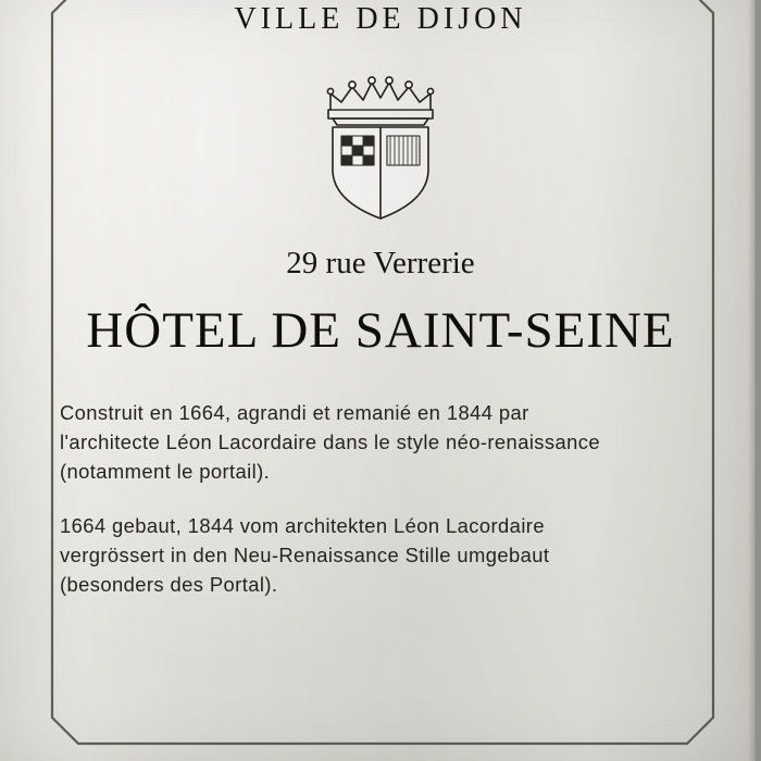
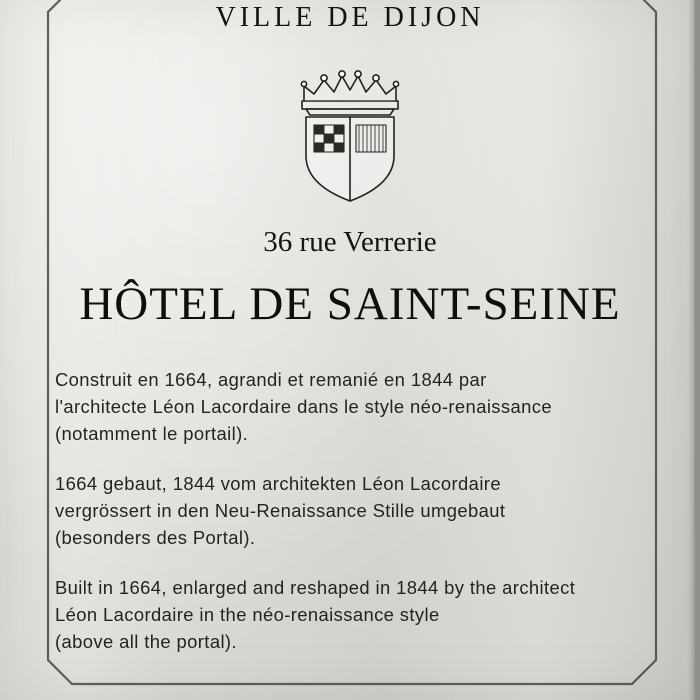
  VILLE DE DIJON
- 29 rue Verrerie
+ 36 rue Verrerie
  HÔTEL DE SAINT-SEINE
  Construit en 1664, agrandi et remanié en 1844 par
  l'architecte Léon Lacordaire dans le style néo-renaissance
  (notamment le portail).
  1664 gebaut, 1844 vom architekten Léon Lacordaire
  vergrössert in den Neu-Renaissance Stille umgebaut
  (besonders des Portal).
+ Built in 1664, enlarged and reshaped in 1844 by the architect
+ Léon Lacordaire in the néo-renaissance style
+ (above all the portal).
